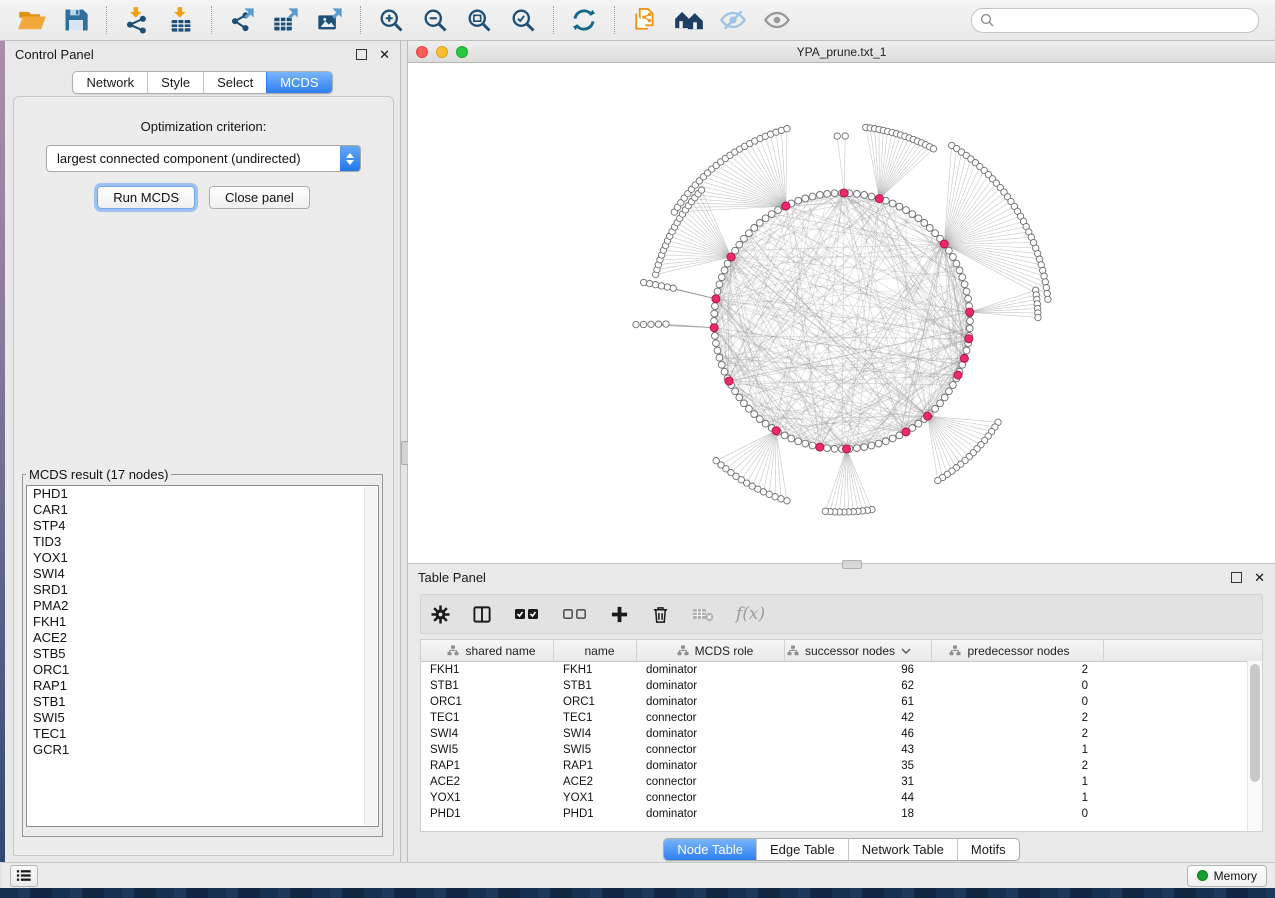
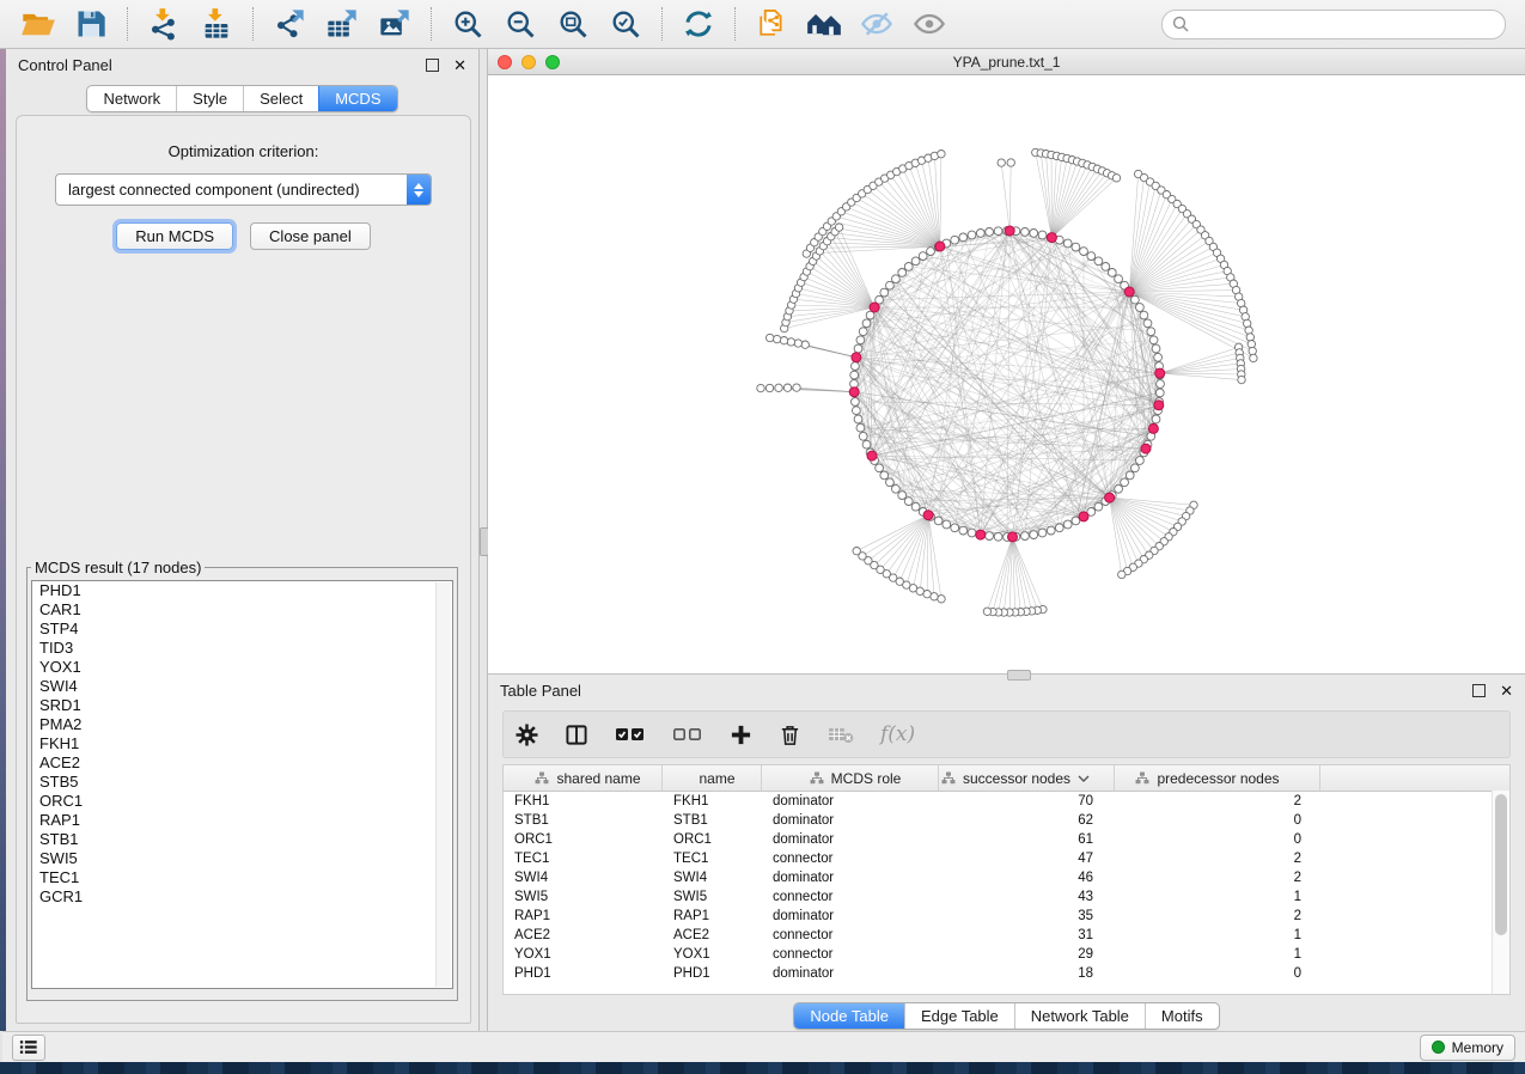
  Control Panel
  ✕
  Network
  Style
  Select
  MCDS
  Optimization criterion:
  largest connected component (undirected)
  Run MCDS
  Close panel
  MCDS result (17 nodes)
  PHD1
  CAR1
  STP4
  TID3
  YOX1
  SWI4
  SRD1
  PMA2
  FKH1
  ACE2
  STB5
  ORC1
  RAP1
  STB1
  SWI5
  TEC1
  GCR1
  YPA_prune.txt_1
  Table Panel
  ✕
  f(x)
  shared name
  name
  MCDS role
  successor nodes
  predecessor nodes
  FKH1
  FKH1
  dominator
- 96
+ 70
  2
  STB1
  STB1
  dominator
  62
  0
  ORC1
  ORC1
  dominator
  61
  0
  TEC1
  TEC1
  connector
- 42
+ 47
  2
  SWI4
  SWI4
  dominator
  46
  2
  SWI5
  SWI5
  connector
  43
  1
  RAP1
  RAP1
  dominator
  35
  2
  ACE2
  ACE2
  connector
  31
  1
  YOX1
  YOX1
  connector
- 44
+ 29
  1
  PHD1
  PHD1
  dominator
  18
  0
  Node Table
  Edge Table
  Network Table
  Motifs
  Memory
